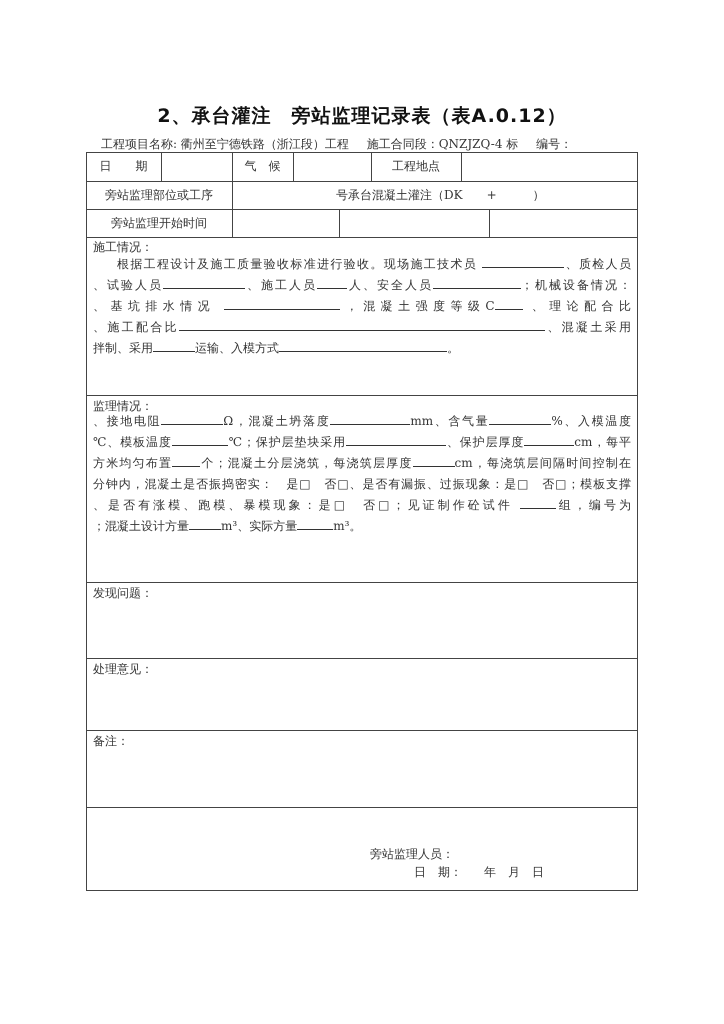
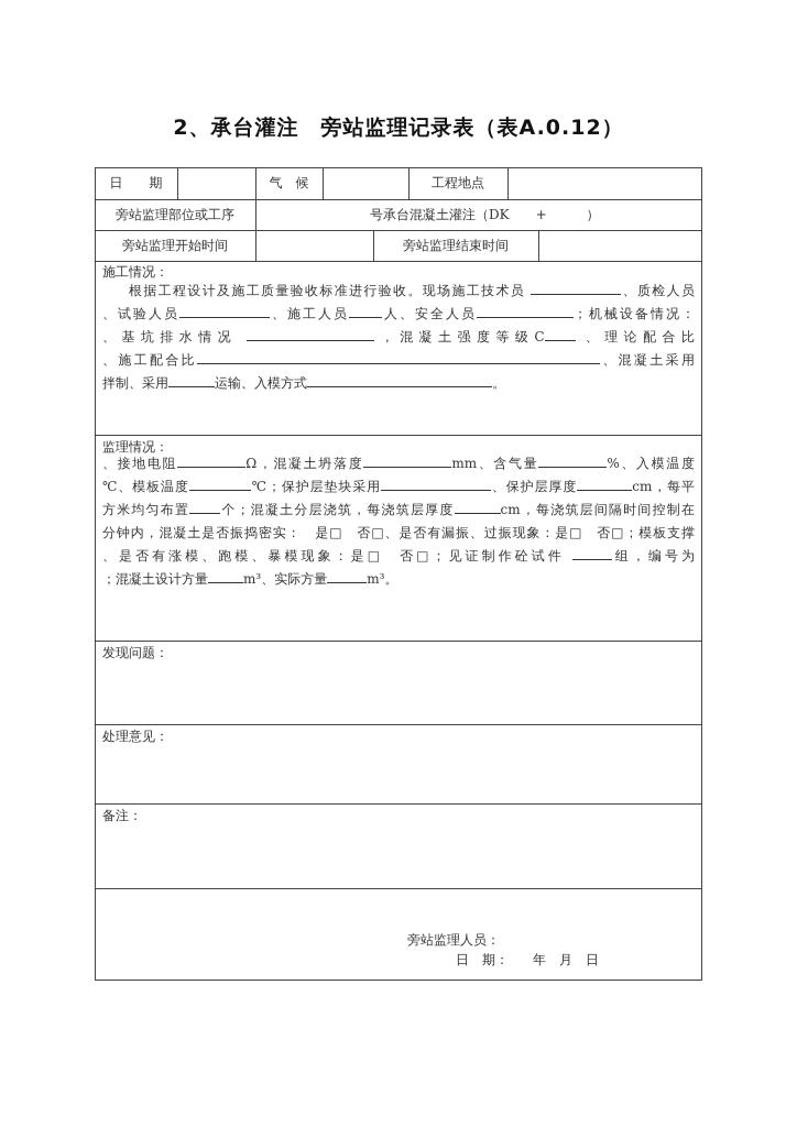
  2、承台灌注 旁站监理记录表（表A.0.12）
- 工程项目名称: 衢州至宁德铁路（浙江段）工程 施工合同段：QNZJZQ-4 标 编号：
  日 期
  气 候
  工程地点
  旁站监理部位或工序
  号承台混凝土灌注（DK + ）
  旁站监理开始时间
+ 旁站监理结束时间
  施工情况：
  根据工程设计及施工质量验收标准进行验收。现场施工技术员 、质检人员
  、试验人员 、施工人员 人、安全人员 ；机械设备情况：
  、基坑排水情况 ，混凝土强度等级C 、理论配合比
  、施工配合比 、混凝土采用
  拌制、采用 运输、入模方式 。
  监理情况：
  、接地电阻 Ω，混凝土坍落度 mm、含气量 %、入模温度
  ℃、模板温度 ℃；保护层垫块采用 、保护层厚度 cm，每平
  方米均匀布置 个；混凝土分层浇筑，每浇筑层厚度 cm，每浇筑层间隔时间控制在
  分钟内，混凝土是否振捣密实： 是□ 否□、是否有漏振、过振现象：是□ 否□；模板支撑
  、是否有涨模、跑模、暴模现象：是□ 否□；见证制作砼试件 组，编号为
  ；混凝土设计方量 m³、实际方量 m³。
  发现问题：
  处理意见：
  备注：
  旁站监理人员：
  日 期：
  年 月 日
